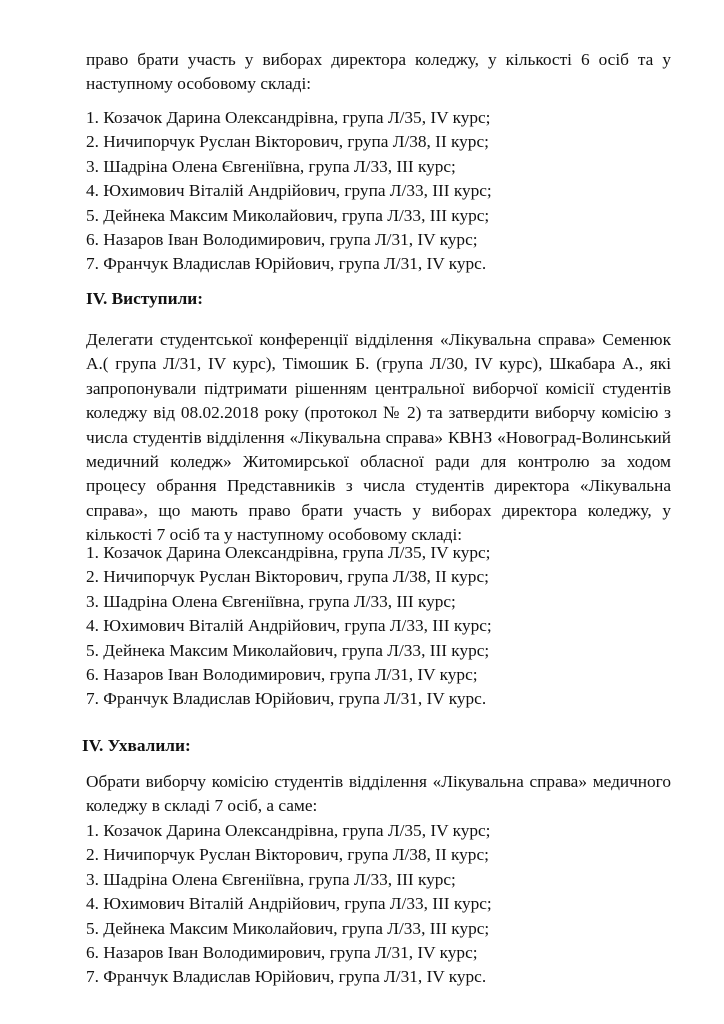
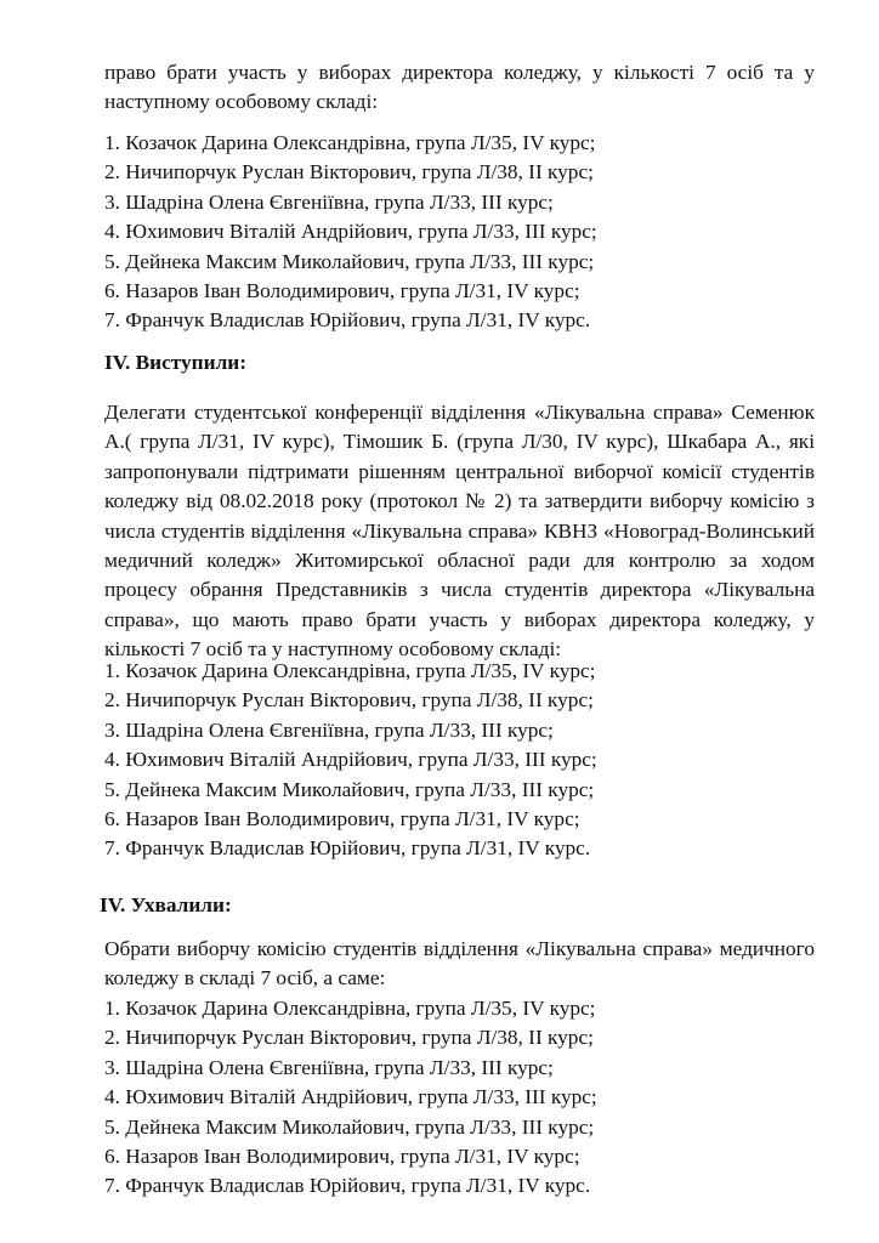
- право брати участь у виборах директора коледжу, у кількості 6 осіб та у
+ право брати участь у виборах директора коледжу, у кількості 7 осіб та у
  наступному особовому складі:
  1. Козачок Дарина Олександрівна, група Л/35, IV курс;
  2. Ничипорчук Руслан Вікторович, група Л/38, II курс;
  3. Шадріна Олена Євгеніївна, група Л/33, III курс;
  4. Юхимович Віталій Андрійович, група Л/33, III курс;
  5. Дейнека Максим Миколайович, група Л/33, III курс;
  6. Назаров Іван Володимирович, група Л/31, IV курс;
  7. Франчук Владислав Юрійович, група Л/31, IV курс.
  IV. Виступили:
  Делегати студентської конференції відділення «Лікувальна справа» Семенюк
  А.( група Л/31, IV курс), Тімошик Б. (група Л/30, IV курс), Шкабара А., які
  запропонували підтримати рішенням центральної виборчої комісії студентів
  коледжу від 08.02.2018 року (протокол № 2) та затвердити виборчу комісію з
  числа студентів відділення «Лікувальна справа» КВНЗ «Новоград-Волинський
  медичний коледж» Житомирської обласної ради для контролю за ходом
  процесу обрання Представників з числа студентів директора «Лікувальна
  справа», що мають право брати участь у виборах директора коледжу, у
  кількості 7 осіб та у наступному особовому складі:
  1. Козачок Дарина Олександрівна, група Л/35, IV курс;
  2. Ничипорчук Руслан Вікторович, група Л/38, II курс;
  3. Шадріна Олена Євгеніївна, група Л/33, III курс;
  4. Юхимович Віталій Андрійович, група Л/33, III курс;
  5. Дейнека Максим Миколайович, група Л/33, III курс;
  6. Назаров Іван Володимирович, група Л/31, IV курс;
  7. Франчук Владислав Юрійович, група Л/31, IV курс.
  IV. Ухвалили:
  Обрати виборчу комісію студентів відділення «Лікувальна справа» медичного
  коледжу в складі 7 осіб, а саме:
  1. Козачок Дарина Олександрівна, група Л/35, IV курс;
  2. Ничипорчук Руслан Вікторович, група Л/38, II курс;
  3. Шадріна Олена Євгеніївна, група Л/33, III курс;
  4. Юхимович Віталій Андрійович, група Л/33, III курс;
  5. Дейнека Максим Миколайович, група Л/33, III курс;
  6. Назаров Іван Володимирович, група Л/31, IV курс;
  7. Франчук Владислав Юрійович, група Л/31, IV курс.
